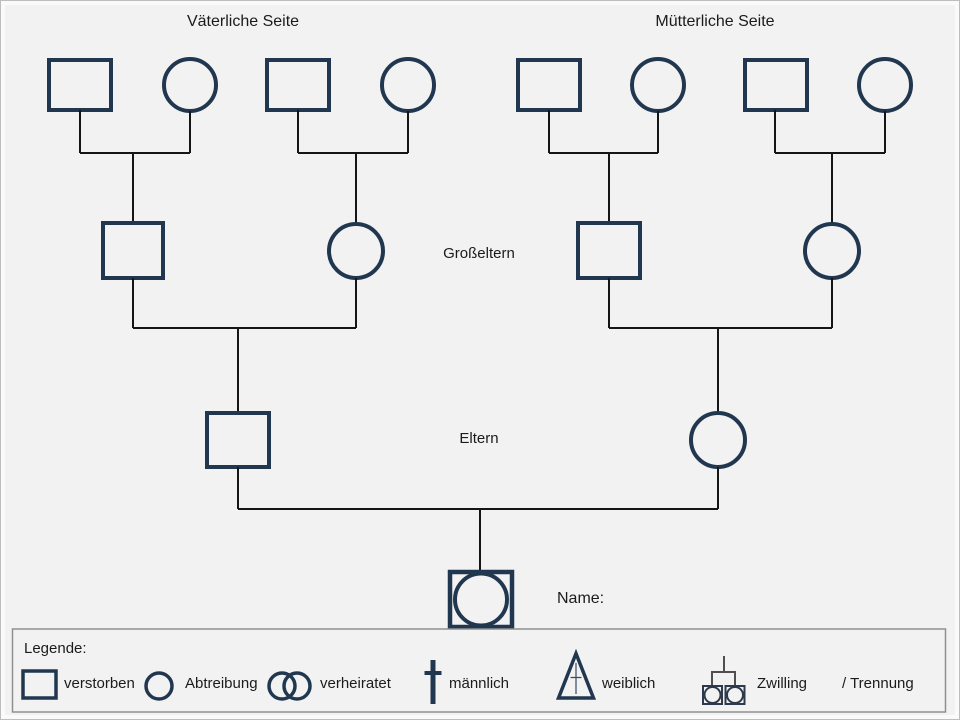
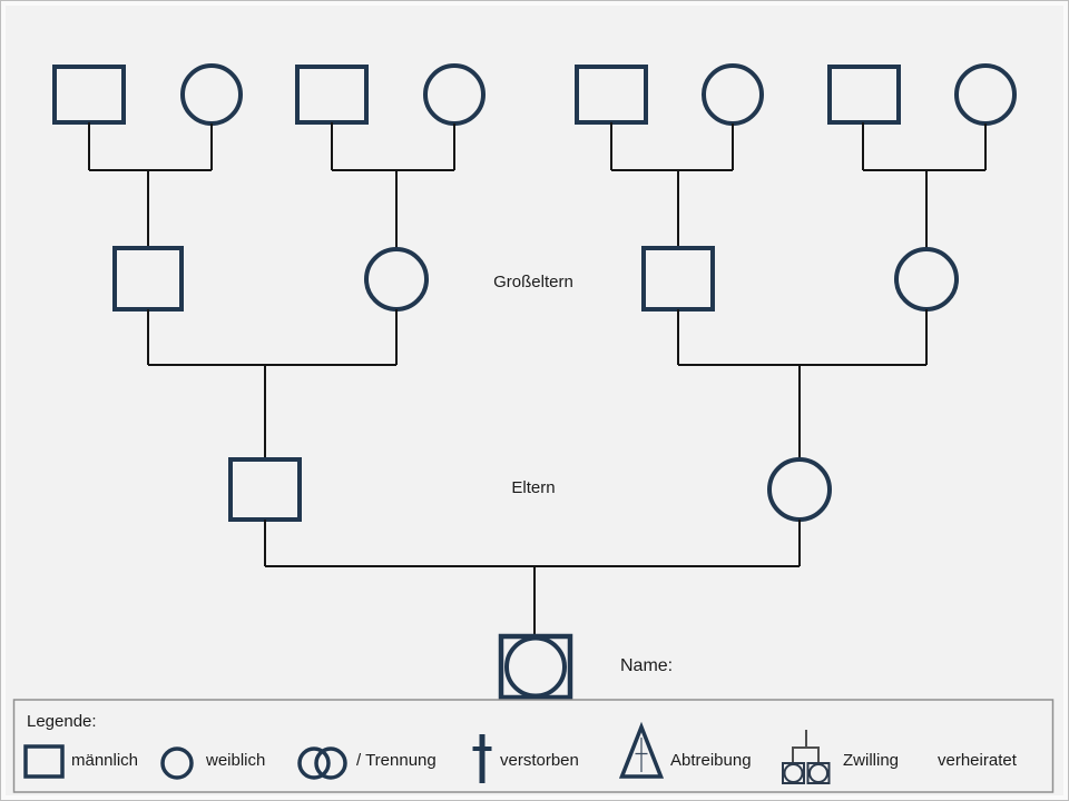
- Väterliche Seite
- Mütterliche Seite
  Großeltern
  Eltern
  Name:
  Legende:
- verstorben
+ männlich
- Abtreibung
+ weiblich
- verheiratet
+ / Trennung
- männlich
+ verstorben
- weiblich
+ Abtreibung
  Zwilling
- / Trennung
+ verheiratet
